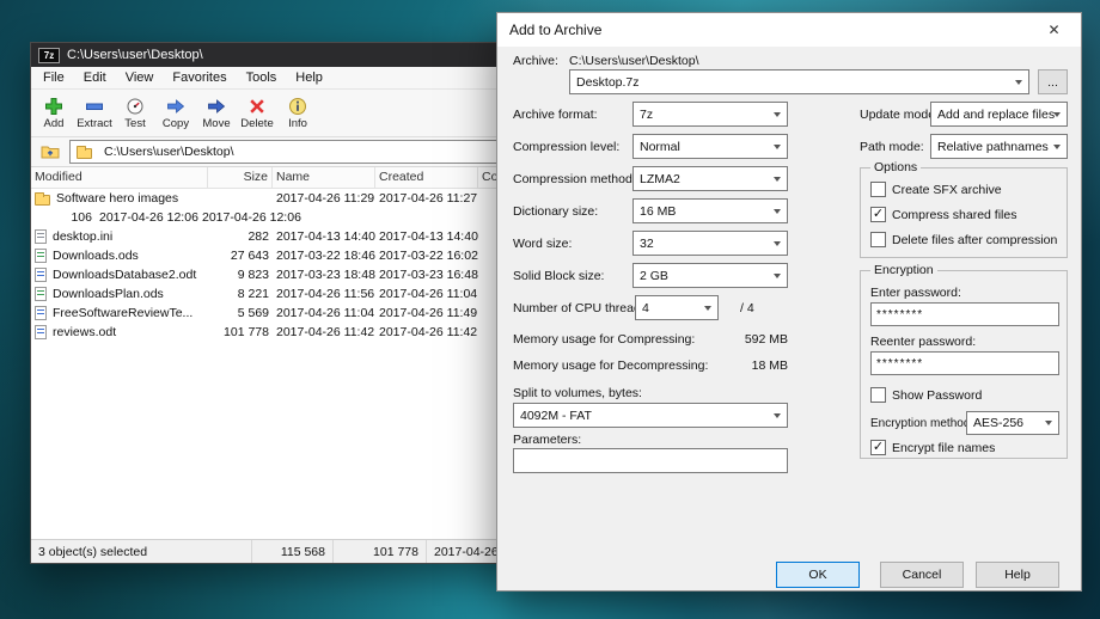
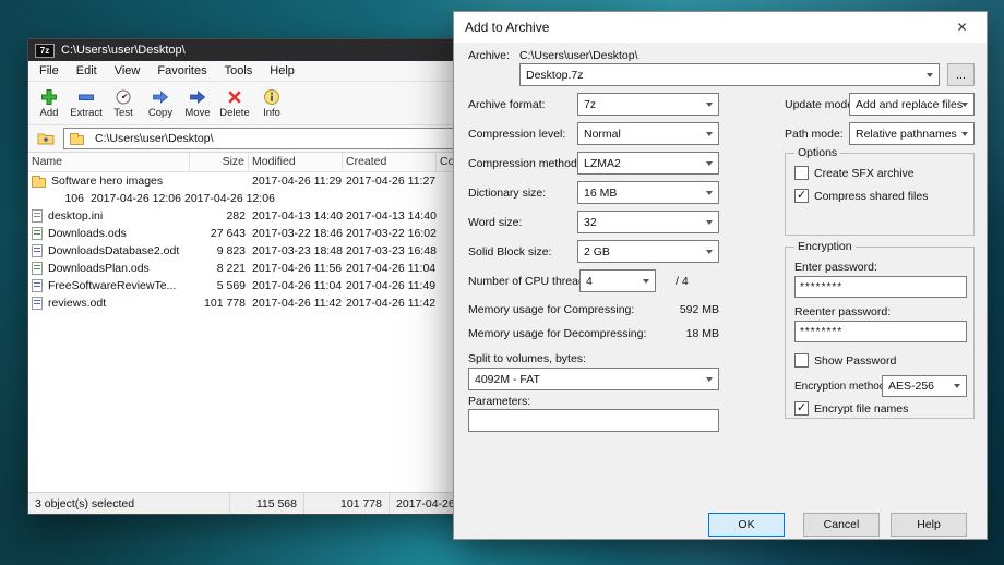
  7z
  C:\Users\user\Desktop\
  File
  Edit
  View
  Favorites
  Tools
  Help
  Add
  Extract
  Test
  Copy
  Move
  Delete
  Info
  C:\Users\user\Desktop\
- Modified
+ Name
  Size
- Name
+ Modified
  Created
  Software hero images
  2017-04-26 11:29
  2017-04-26 11:27
  106
  2017-04-26 12:06
  2017-04-26 12:06
  desktop.ini
  282
  2017-04-13 14:40
  2017-04-13 14:40
  Downloads.ods
  27 643
  2017-03-22 18:46
  2017-03-22 16:02
  DownloadsDatabase2.odt
  9 823
  2017-03-23 18:48
  2017-03-23 16:48
  DownloadsPlan.ods
  8 221
  2017-04-26 11:56
  2017-04-26 11:04
  FreeSoftwareReviewTe...
  5 569
  2017-04-26 11:04
  2017-04-26 11:49
  reviews.odt
  101 778
  2017-04-26 11:42
  2017-04-26 11:42
  3 object(s) selected
  115 568
  101 778
  Add to Archive
  ✕
  Archive:
  C:\Users\user\Desktop\
  Desktop.7z
  ...
  Archive format:
  7z
  Compression level:
  Normal
  Compression method
  LZMA2
  Dictionary size:
  16 MB
  Word size:
  32
  Solid Block size:
  2 GB
  Number of CPU threa
  4
  / 4
  Memory usage for Compressing:
  592 MB
  Memory usage for Decompressing:
  18 MB
  Split to volumes, bytes:
  4092M - FAT
  Parameters:
  Update mod
  Add and replace files
  Path mode:
  Relative pathnames
  Options
  Create SFX archive
  Compress shared files
- Delete files after compression
  Encryption
  Enter password:
  ********
  Reenter password:
  ********
  Show Password
  Encryption metho
  AES-256
  Encrypt file names
  OK
  Cancel
  Help
